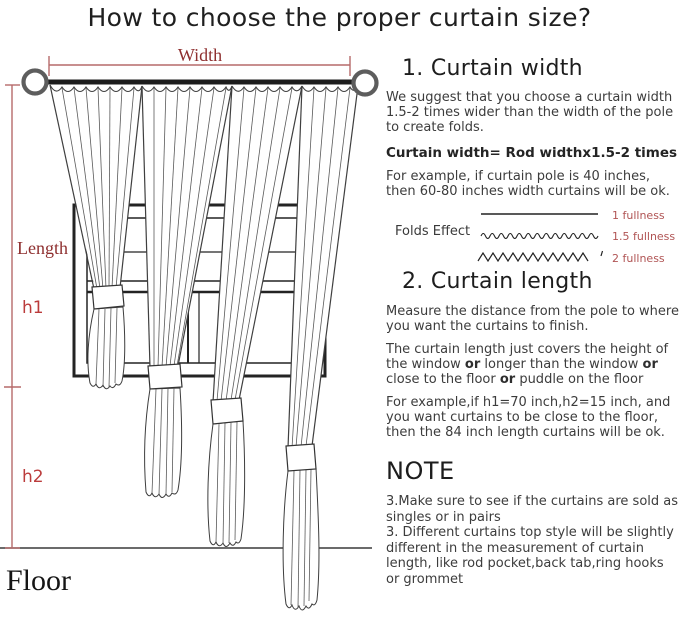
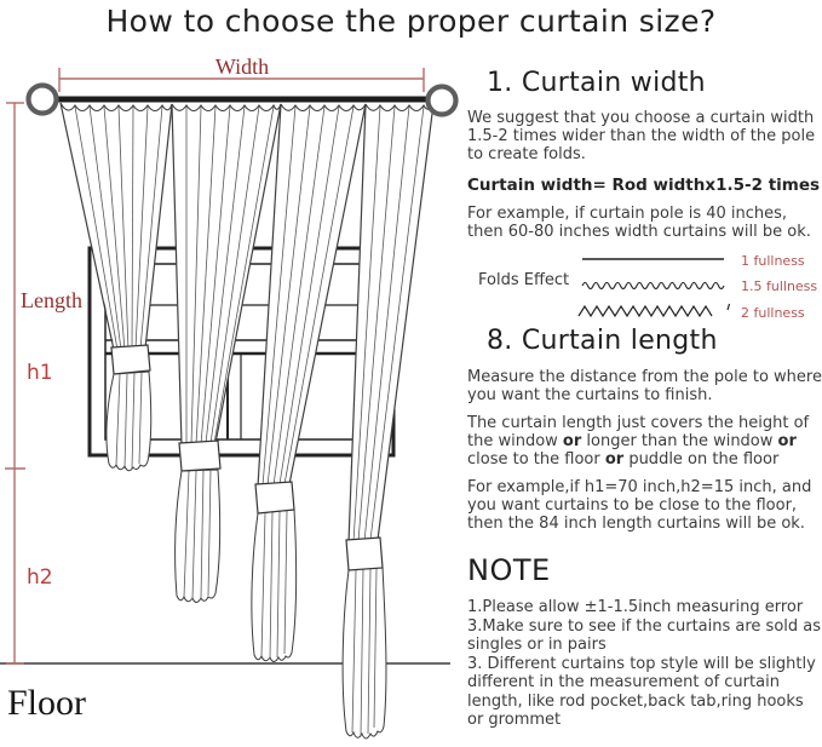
  How to choose the proper curtain size?
  Width
  Length
  h1
  h2
  Floor
  1. Curtain width
  We suggest that you choose a curtain width 1.5-2 times wider than the width of the pole to create folds.
  Curtain width= Rod widthx1.5-2 times
  For example, if curtain pole is 40 inches, then 60-80 inches width curtains will be ok.
  Folds Effect
  1 fullness
  1.5 fullness
  2 fullness
- 2. Curtain length
+ 8. Curtain length
  Measure the distance from the pole to where you want the curtains to finish.
  The curtain length just covers the height of the window or longer than the window or close to the floor or puddle on the floor
  For example,if h1=70 inch,h2=15 inch, and you want curtains to be close to the floor, then the 84 inch length curtains will be ok.
  NOTE
+ 1.Please allow ±1-1.5inch measuring error
  3.Make sure to see if the curtains are sold as singles or in pairs
  3. Different curtains top style will be slightly different in the measurement of curtain length, like rod pocket,back tab,ring hooks or grommet
